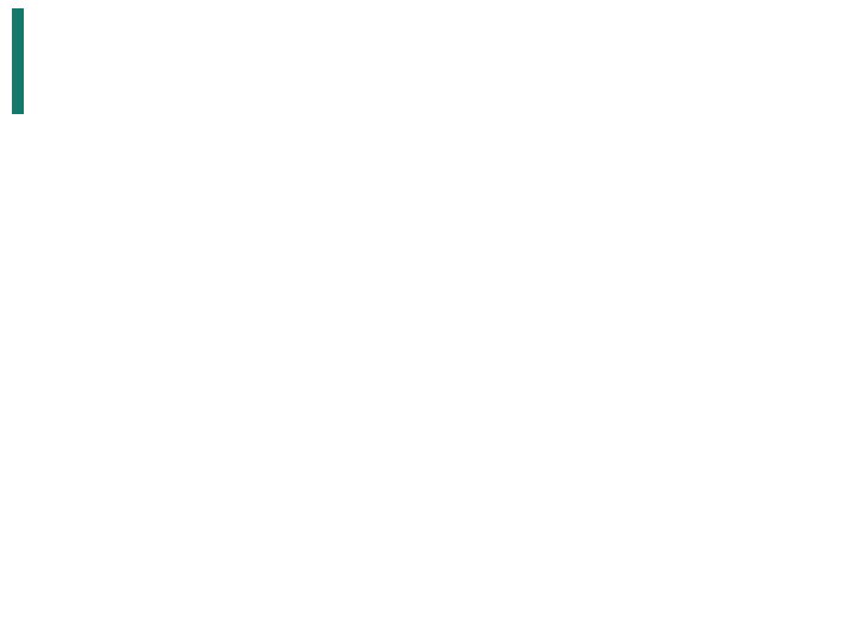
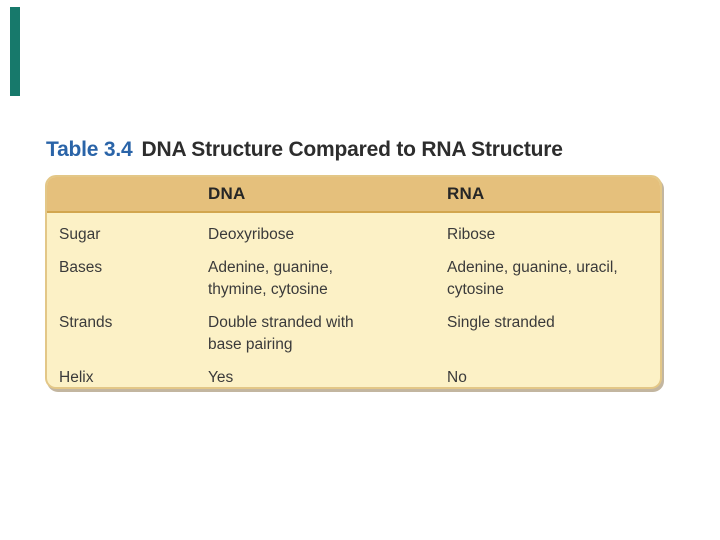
+ Table 3.4 DNA Structure Compared to RNA Structure
+ DNA
+ RNA
+ Sugar
+ Deoxyribose
+ Ribose
+ Bases
+ Adenine, guanine,
+ thymine, cytosine
+ Adenine, guanine, uracil,
+ cytosine
+ Strands
+ Double stranded with
+ base pairing
+ Single stranded
+ Helix
+ Yes
+ No
